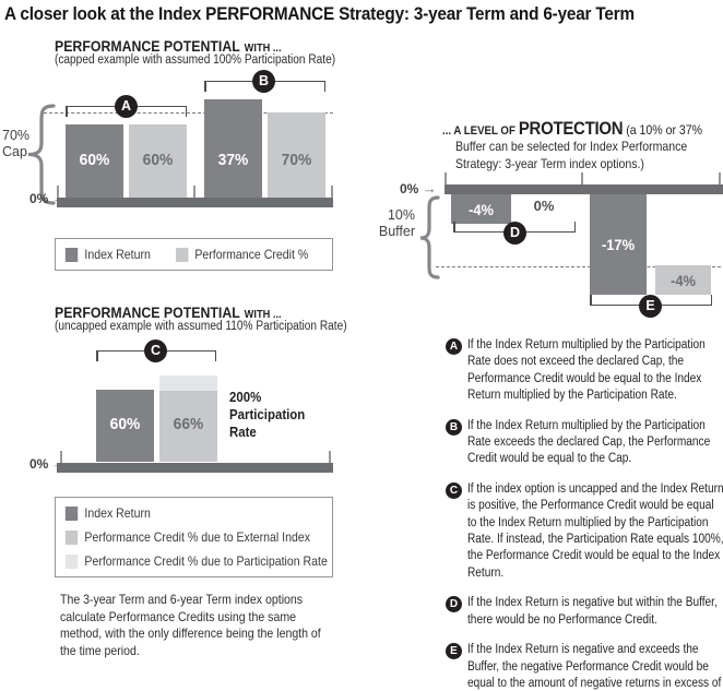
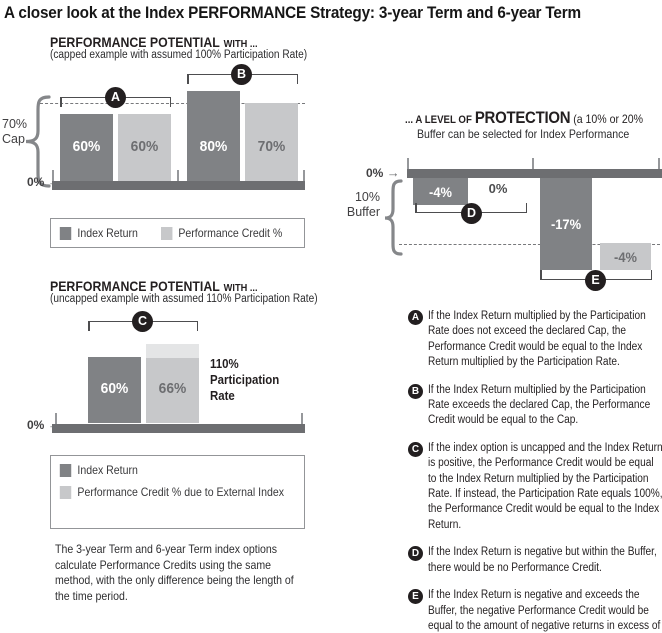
  A closer look at the Index PERFORMANCE Strategy: 3-year Term and 6-year Term
  PERFORMANCE POTENTIAL WITH ...
  (capped example with assumed 100% Participation Rate)
  70%
  Cap
  A
  B
  60%
  60%
- 37%
+ 80%
  70%
  Index Return
  Performance Credit %
  PERFORMANCE POTENTIAL WITH ...
  (uncapped example with assumed 110% Participation Rate)
  C
  60%
  66%
- 200%
+ 110%
  Participation
  Rate
  Index Return
  Performance Credit % due to External Index
- Performance Credit % due to Participation Rate
  The 3-year Term and 6-year Term index options calculate Performance Credits using the same method, with the only difference being the length of the time period.
- ... A LEVEL OF PROTECTION (a 10% or 37%
+ ... A LEVEL OF PROTECTION (a 10% or 20%
  Buffer can be selected for Index Performance
- Strategy: 3-year Term index options.)
  0% →
  10%
  Buffer
  -4%
  0%
  -17%
  -4%
  D
  E
  A
  If the Index Return multiplied by the Participation Rate does not exceed the declared Cap, the Performance Credit would be equal to the Index Return multiplied by the Participation Rate.
  B
  If the Index Return multiplied by the Participation Rate exceeds the declared Cap, the Performance Credit would be equal to the Cap.
  C
  If the index option is uncapped and the Index Return is positive, the Performance Credit would be equal to the Index Return multiplied by the Participation Rate. If instead, the Participation Rate equals 100%, the Performance Credit would be equal to the Index Return.
  D
  If the Index Return is negative but within the Buffer, there would be no Performance Credit.
  E
  If the Index Return is negative and exceeds the Buffer, the negative Performance Credit would be equal to the amount of negative returns in excess of
